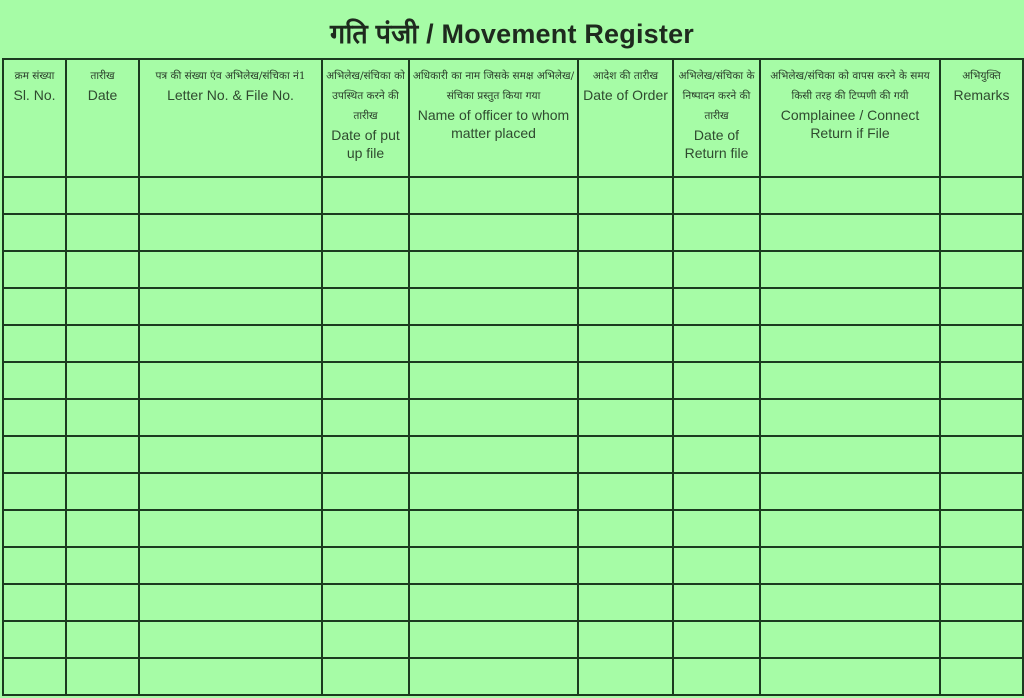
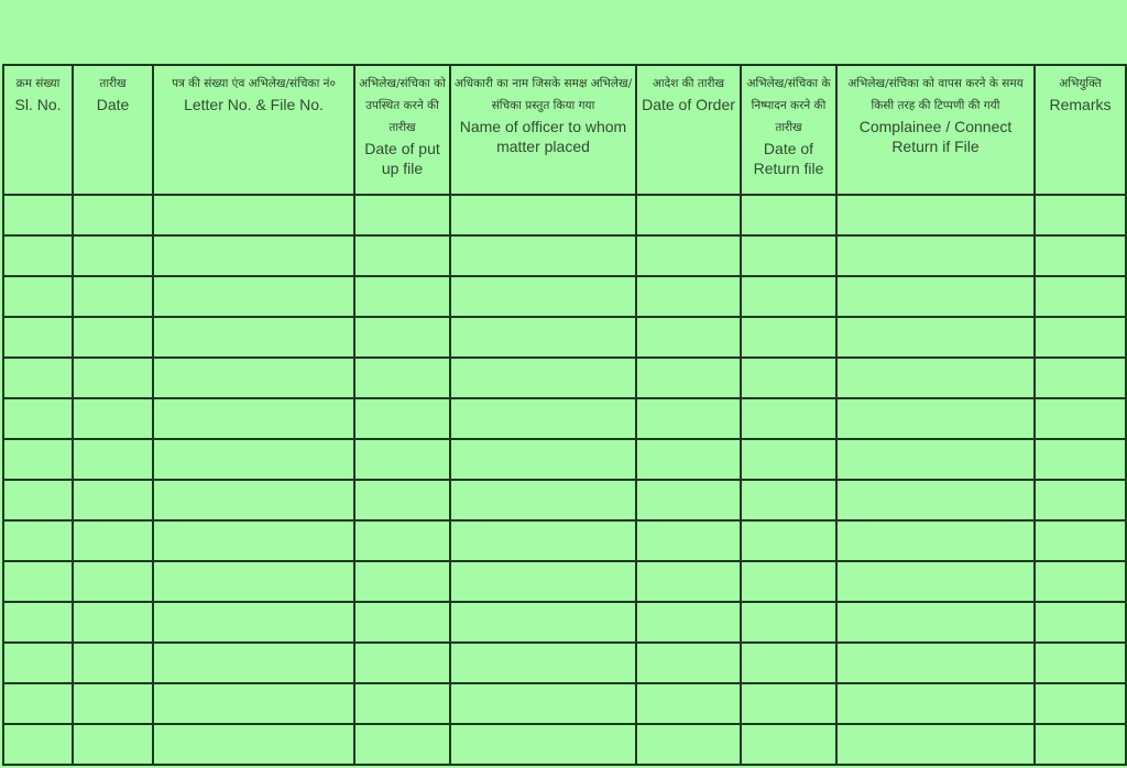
- गति पंजी / Movement Register
- क्रम संख्या Sl. No.	तारीख Date	पत्र की संख्या एंव अभिलेख/संचिका नं1 Letter No. & File No.	अभिलेख/संचिका को उपस्थित करने की तारीख Date of put up file	अधिकारी का नाम जिसके समक्ष अभिलेख/संचिका प्रस्तुत किया गया Name of officer to whom matter placed	आदेश की तारीख Date of Order	अभिलेख/संचिका के निष्पादन करने की तारीख Date of Return file	अभिलेख/संचिका को वापस करने के समय किसी तरह की टिप्पणी की गयी Complainee / Connect Return if File	अभियुक्ति Remarks
+ क्रम संख्या Sl. No.	तारीख Date	पत्र की संख्या एंव अभिलेख/संचिका नं० Letter No. & File No.	अभिलेख/संचिका को उपस्थित करने की तारीख Date of put up file	अधिकारी का नाम जिसके समक्ष अभिलेख/संचिका प्रस्तुत किया गया Name of officer to whom matter placed	आदेश की तारीख Date of Order	अभिलेख/संचिका के निष्पादन करने की तारीख Date of Return file	अभिलेख/संचिका को वापस करने के समय किसी तरह की टिप्पणी की गयी Complainee / Connect Return if File	अभियुक्ति Remarks
